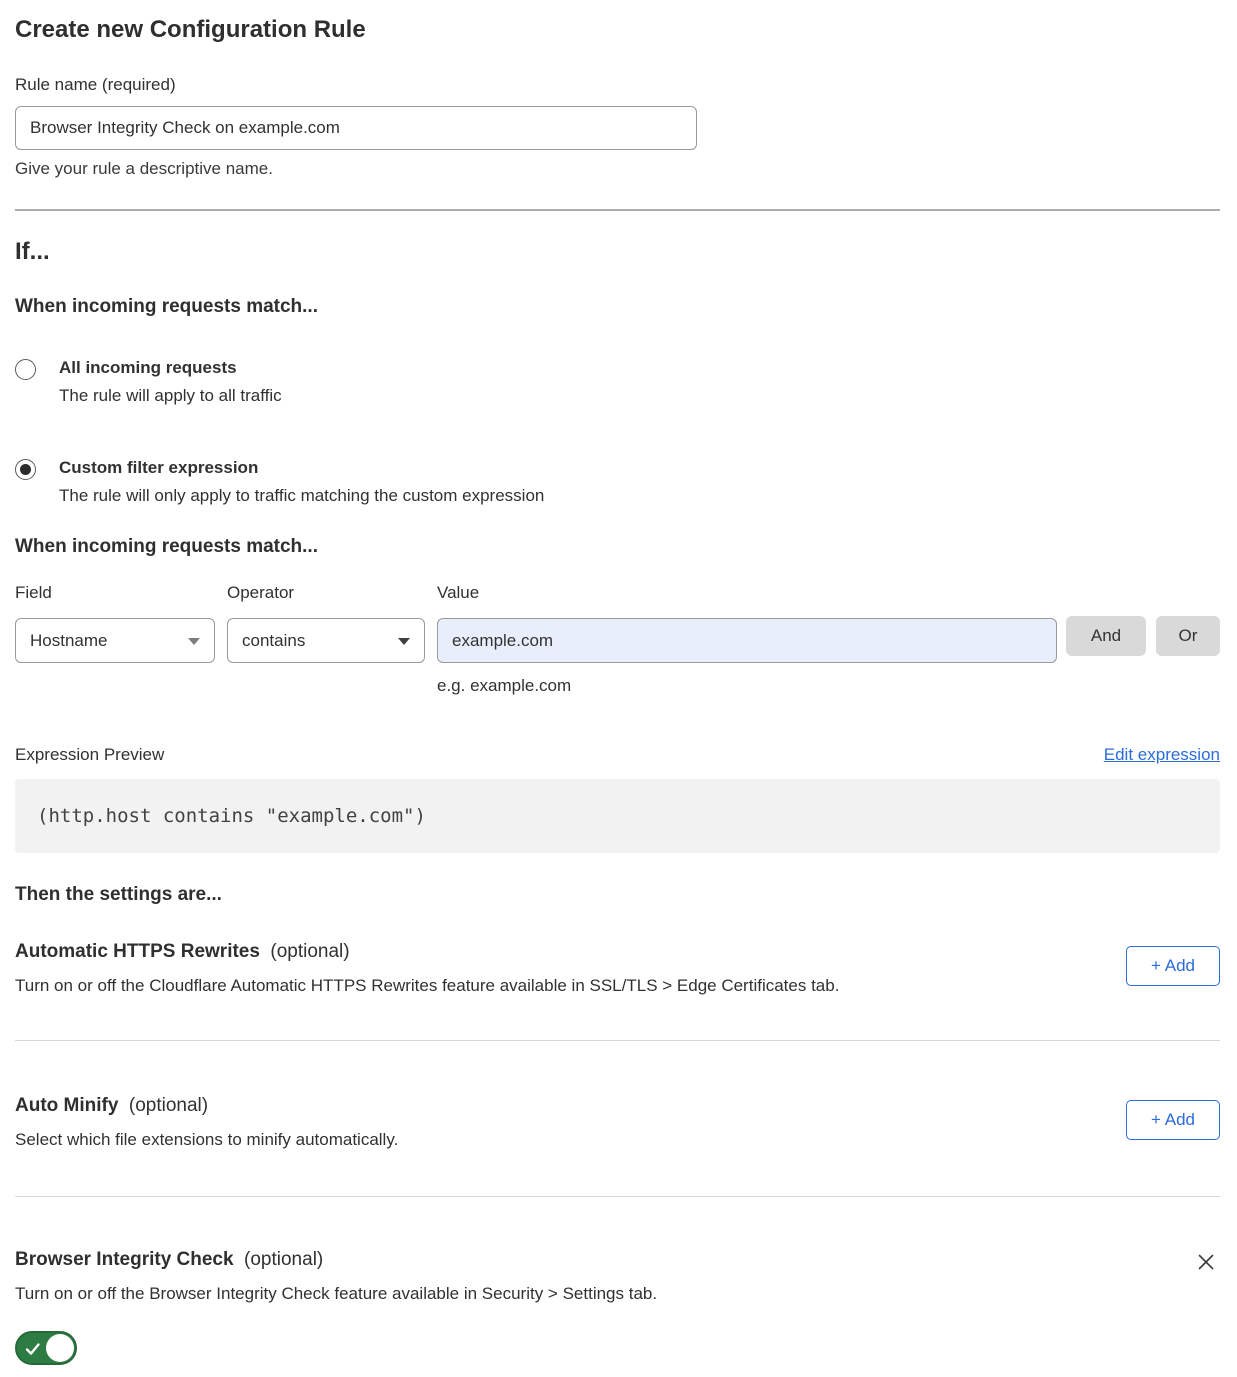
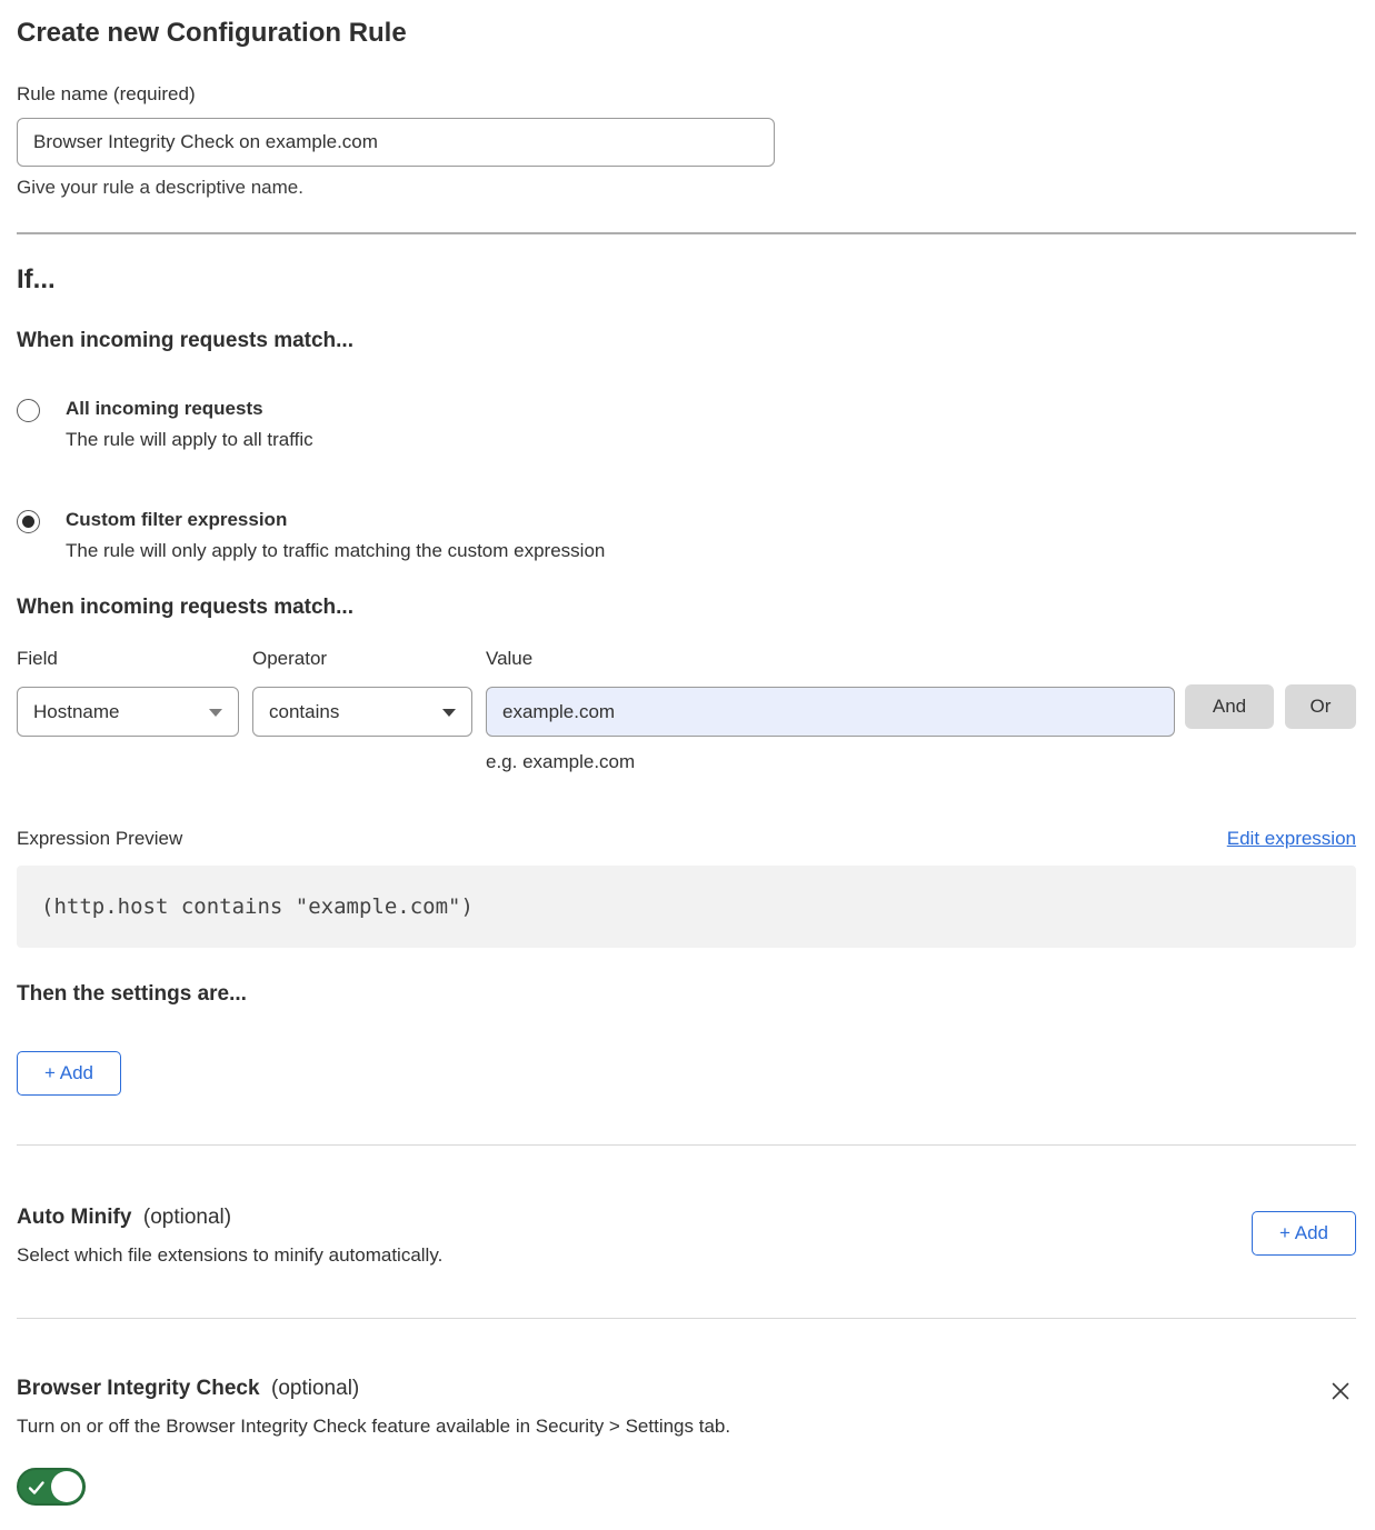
  Create new Configuration Rule
  Rule name (required)
  Browser Integrity Check on example.com
  Give your rule a descriptive name.
  If...
  When incoming requests match...
  All incoming requests
  The rule will apply to all traffic
  Custom filter expression
  The rule will only apply to traffic matching the custom expression
  When incoming requests match...
  Field
  Hostname
  Operator
  contains
  Value
  example.com
  e.g. example.com
  And
  Or
  Expression Preview
  Edit expression
  (http.host contains "example.com")
  Then the settings are...
- Automatic HTTPS Rewrites (optional)
- Turn on or off the Cloudflare Automatic HTTPS Rewrites feature available in SSL/TLS > Edge Certificates tab.
  + Add
  Auto Minify (optional)
  Select which file extensions to minify automatically.
  + Add
  Browser Integrity Check (optional)
  Turn on or off the Browser Integrity Check feature available in Security > Settings tab.
